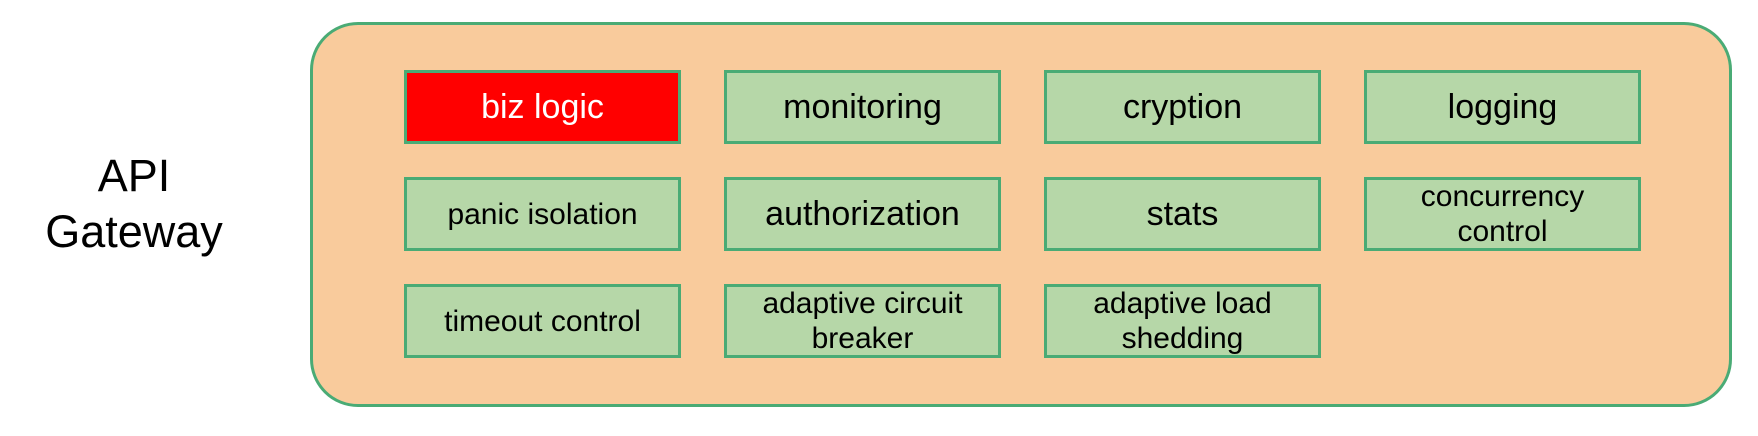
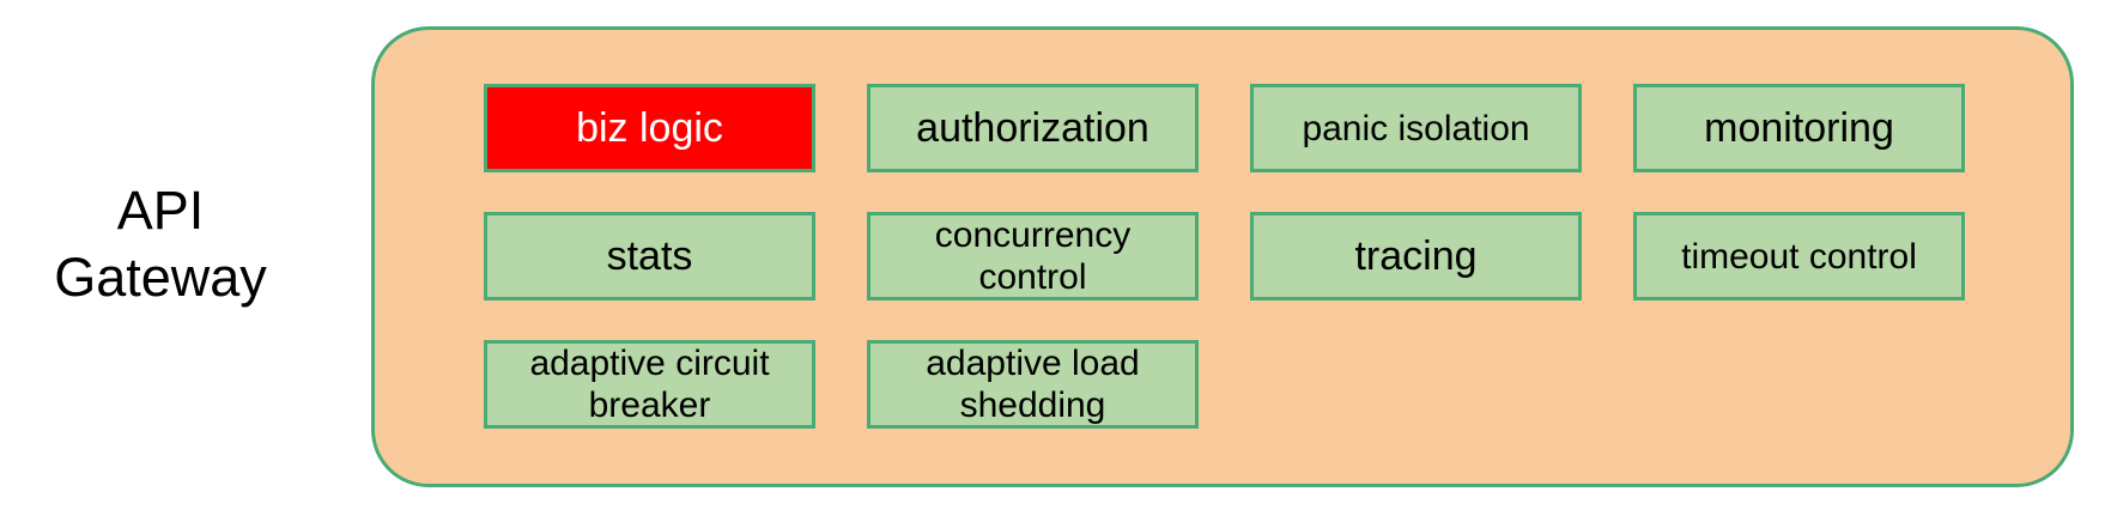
  API
  Gateway
  biz logic
- monitoring
+ authorization
- cryption
- logging
  panic isolation
- authorization
+ monitoring
  stats
  concurrency
  control
+ tracing
  timeout control
  adaptive circuit
  breaker
  adaptive load
  shedding
